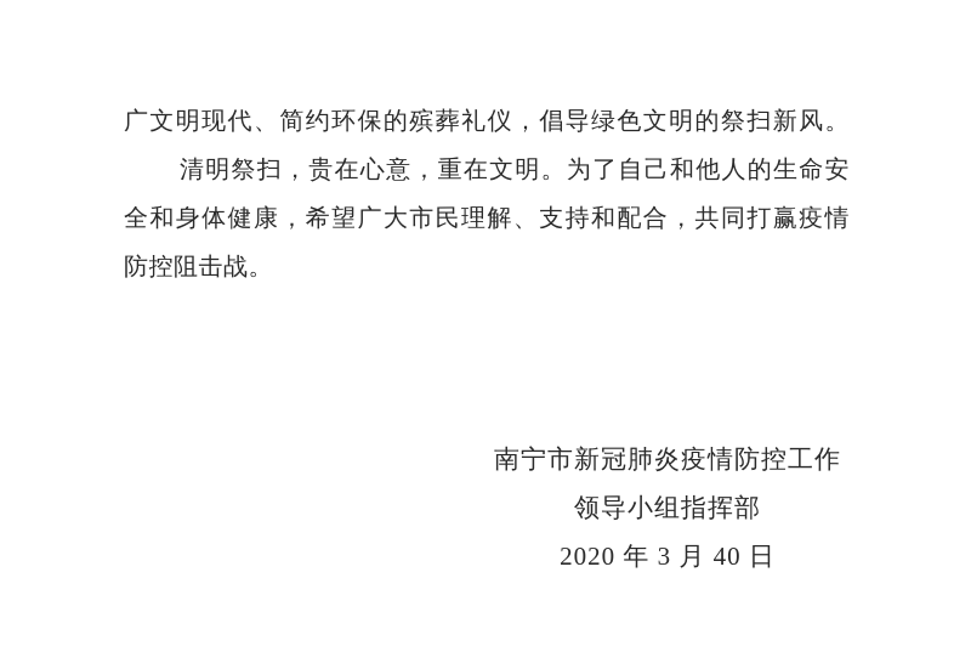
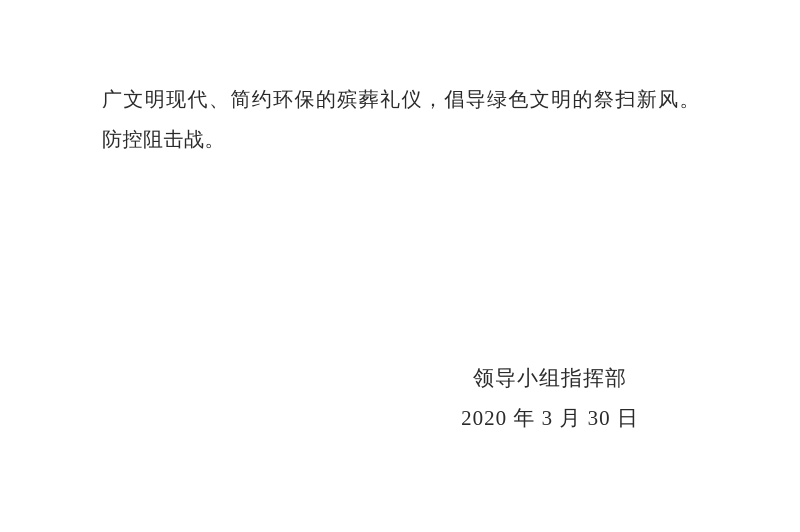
  广文明现代、简约环保的殡葬礼仪，倡导绿色文明的祭扫新风。
- 清明祭扫，贵在心意，重在文明。为了自己和他人的生命安
- 全和身体健康，希望广大市民理解、支持和配合，共同打赢疫情
  防控阻击战。
- 南宁市新冠肺炎疫情防控工作
  领导小组指挥部
- 2020 年 3 月 40 日
+ 2020 年 3 月 30 日
